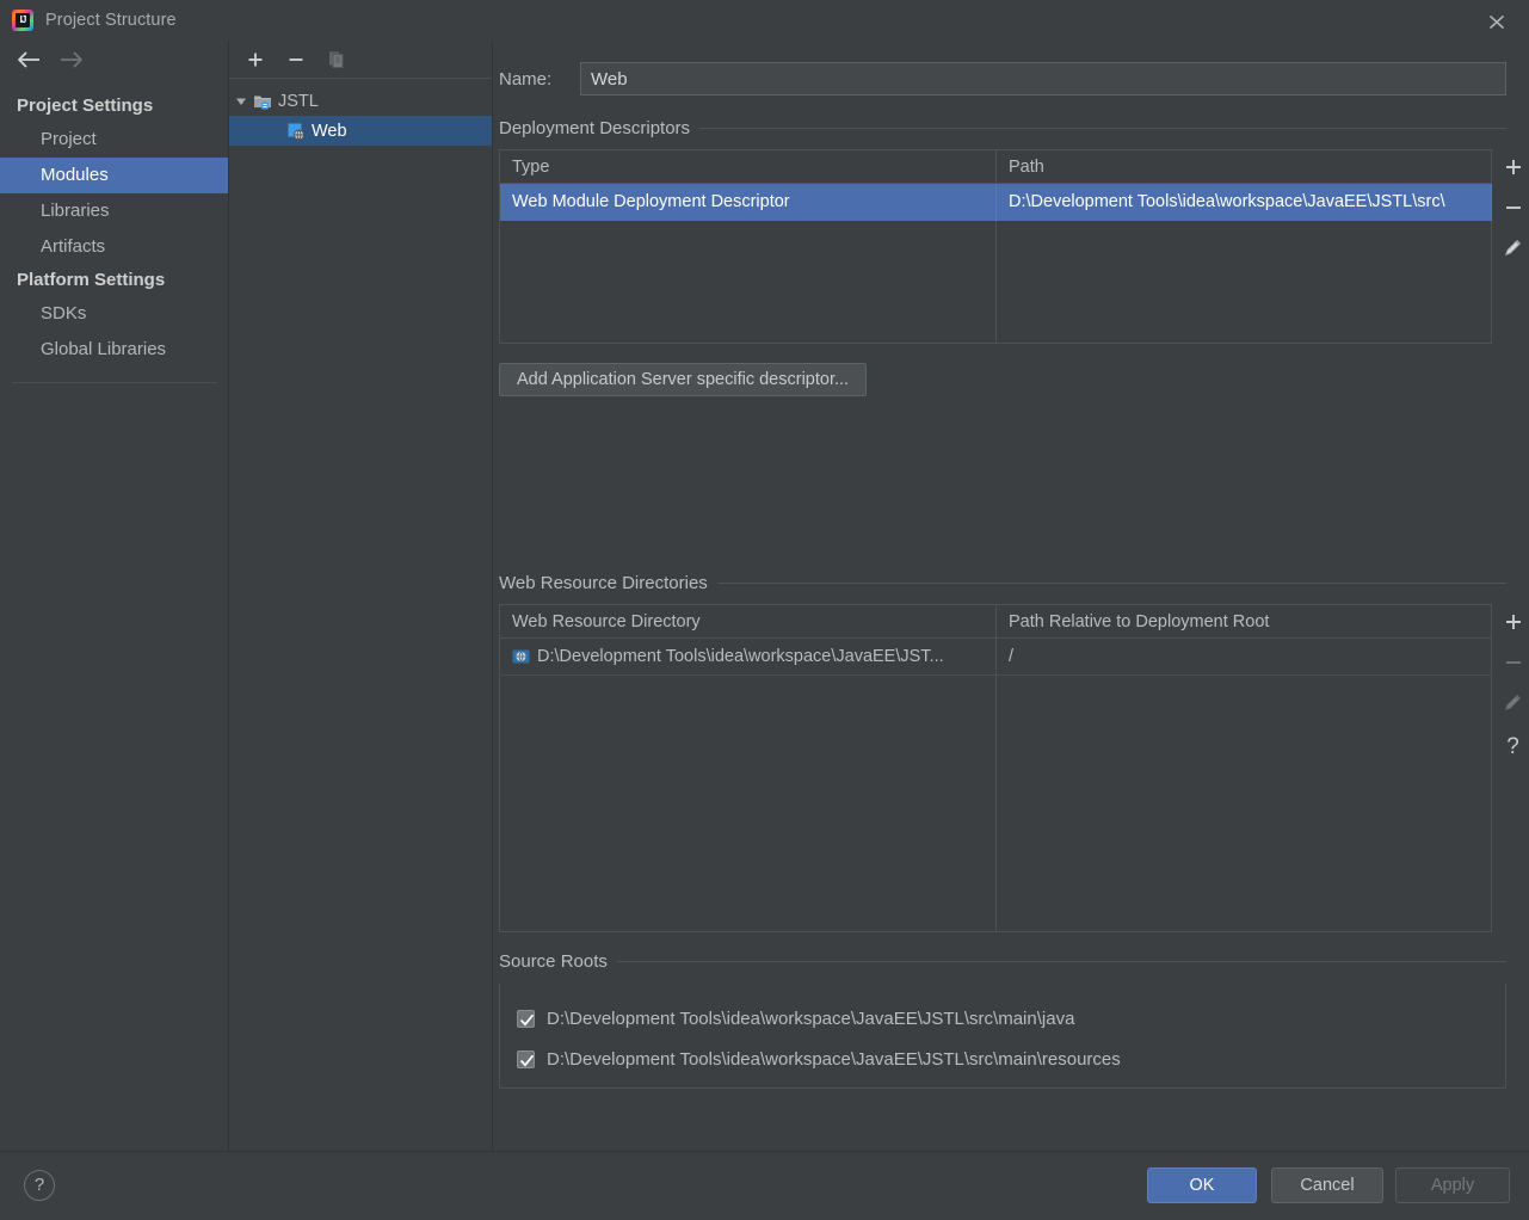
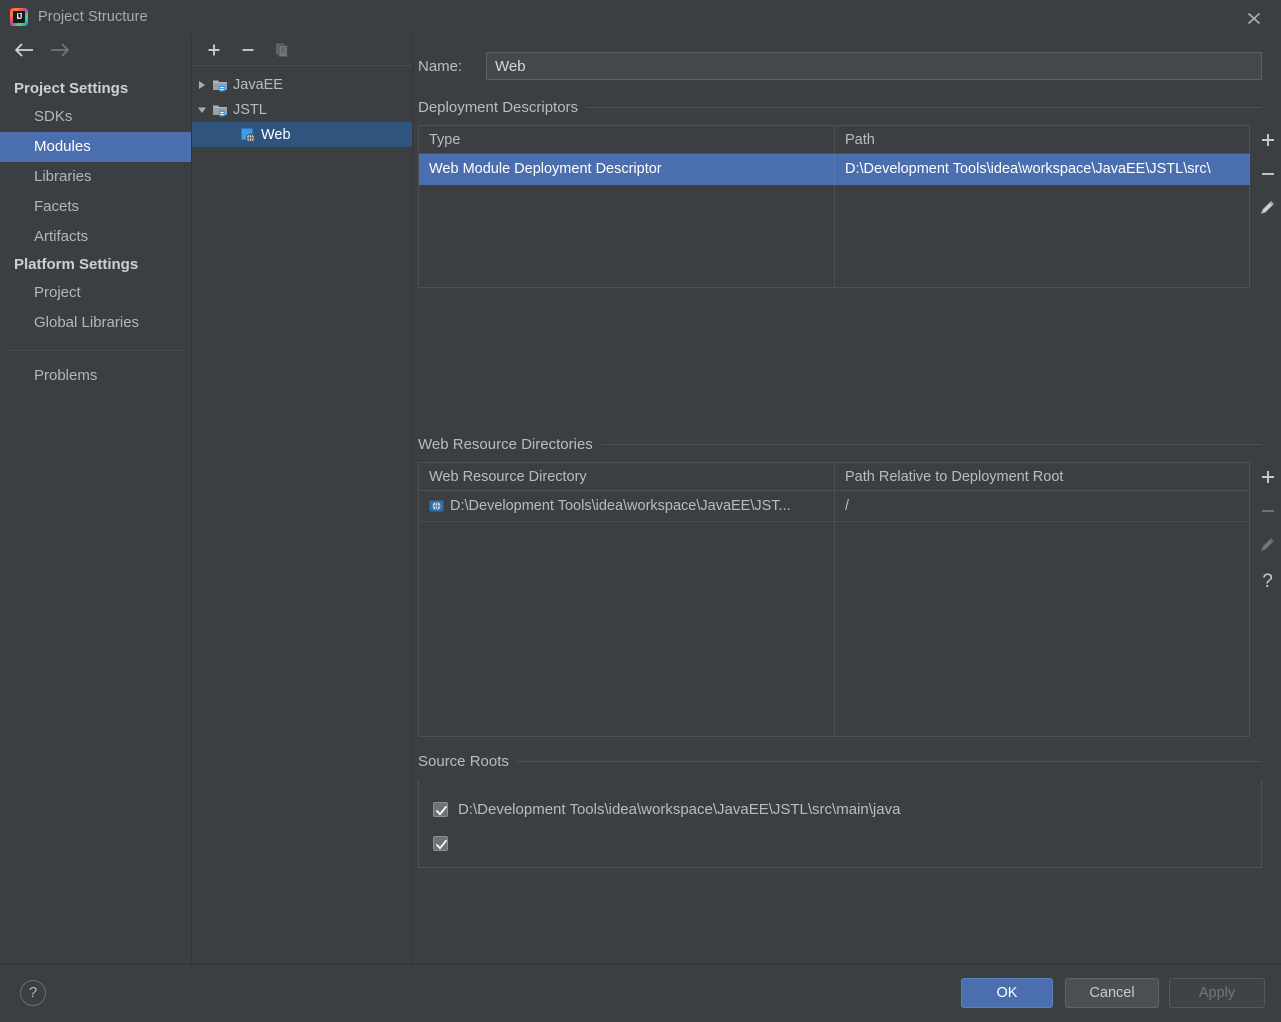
  IJ
  Project Structure
  Project Settings
- Project
+ SDKs
  Modules
  Libraries
+ Facets
  Artifacts
  Platform Settings
- SDKs
+ Project
  Global Libraries
+ Problems
+ JavaEE
  JSTL
  Web
  Name:
  Web
  Deployment Descriptors
  Type	Path
  Web Module Deployment Descriptor	D:\Development Tools\idea\workspace\JavaEE\JSTL\src\
- Add Application Server specific descriptor...
  Web Resource Directories
  Web Resource Directory	Path Relative to Deployment Root
  D:\Development Tools\idea\workspace\JavaEE\JST...	/
  ?
  Source Roots
  D:\Development Tools\idea\workspace\JavaEE\JSTL\src\main\java
- D:\Development Tools\idea\workspace\JavaEE\JSTL\src\main\resources
  ?
  OK
  Cancel
  Apply
